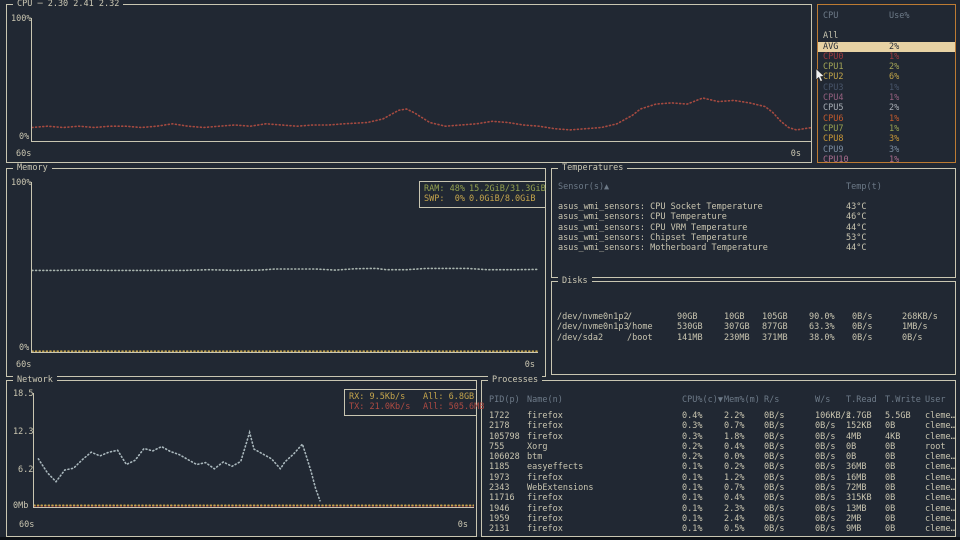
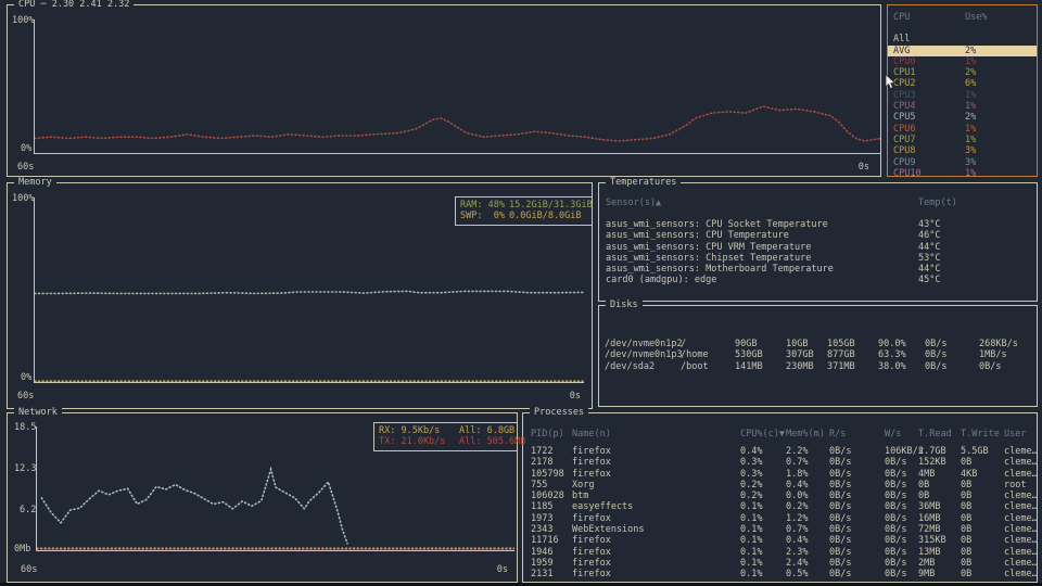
  CPU ─ 2.30 2.41 2.32
  100%
  0%
  60s
  0s
  CPU
  Use%
  All
  AVG
  2%
  CPU0
  1%
  CPU1
  2%
  CPU2
  6%
  CPU3
  1%
  CPU4
  1%
  CPU5
  2%
  CPU6
  1%
  CPU7
  1%
  CPU8
  3%
  CPU9
  3%
  CPU10
  1%
  Memory
  100%
  0%
  60s
  0s
  RAM: 48%
  15.2GiB/31.3GiB
  SWP: 0%
  0.0GiB/8.0GiB
  Temperatures
  Sensor(s)▲
  Temp(t)
  asus_wmi_sensors: CPU Socket Temperature
  43°C
  asus_wmi_sensors: CPU Temperature
  46°C
  asus_wmi_sensors: CPU VRM Temperature
  44°C
  asus_wmi_sensors: Chipset Temperature
  53°C
  asus_wmi_sensors: Motherboard Temperature
  44°C
+ card0 (amdgpu): edge
+ 45°C
  Disks
  /dev/nvme0n1p2
  /
  90GB
  10GB
  105GB
  90.0%
  0B/s
  268KB/s
  /dev/nvme0n1p3
  /home
  530GB
  307GB
  877GB
  63.3%
  0B/s
  1MB/s
  /dev/sda2
  /boot
  141MB
  230MB
  371MB
  38.0%
  0B/s
  0B/s
  Network
  18.5
  12.3
  6.2
  0Mb
  60s
  0s
  RX: 9.5Kb/s
  All: 6.8GB
  TX: 21.0Kb/s
  All: 505.6MB
  Processes
  PID(p)
  Name(n)
  CPU%(c)▼
  Mem%(m)
  R/s
  W/s
  T.Read
  T.Write
  User
  1722
  firefox
  0.4%
  2.2%
  0B/s
  106KB/
  2.7GB
  5.5GB
  cleme…
  2178
  firefox
  0.3%
  0.7%
  0B/s
  0B/s
  152KB
  0B
  cleme…
  105798
  firefox
  0.3%
  1.8%
  0B/s
  0B/s
  4MB
  4KB
  cleme…
  755
  Xorg
  0.2%
  0.4%
  0B/s
  0B/s
  0B
  0B
  root
  106028
  btm
  0.2%
  0.0%
  0B/s
  0B/s
  0B
  0B
  cleme…
  1185
  easyeffects
  0.1%
  0.2%
  0B/s
  0B/s
  36MB
  0B
  cleme…
  1973
  firefox
  0.1%
  1.2%
  0B/s
  0B/s
  16MB
  0B
  cleme…
  2343
  WebExtensions
  0.1%
  0.7%
  0B/s
  0B/s
  72MB
  0B
  cleme…
  11716
  firefox
  0.1%
  0.4%
  0B/s
  0B/s
  315KB
  0B
  cleme…
  1946
  firefox
  0.1%
  2.3%
  0B/s
  0B/s
  13MB
  0B
  cleme…
  1959
  firefox
  0.1%
  2.4%
  0B/s
  0B/s
  2MB
  0B
  cleme…
  2131
  firefox
  0.1%
  0.5%
  0B/s
  0B/s
  9MB
  0B
  cleme…
